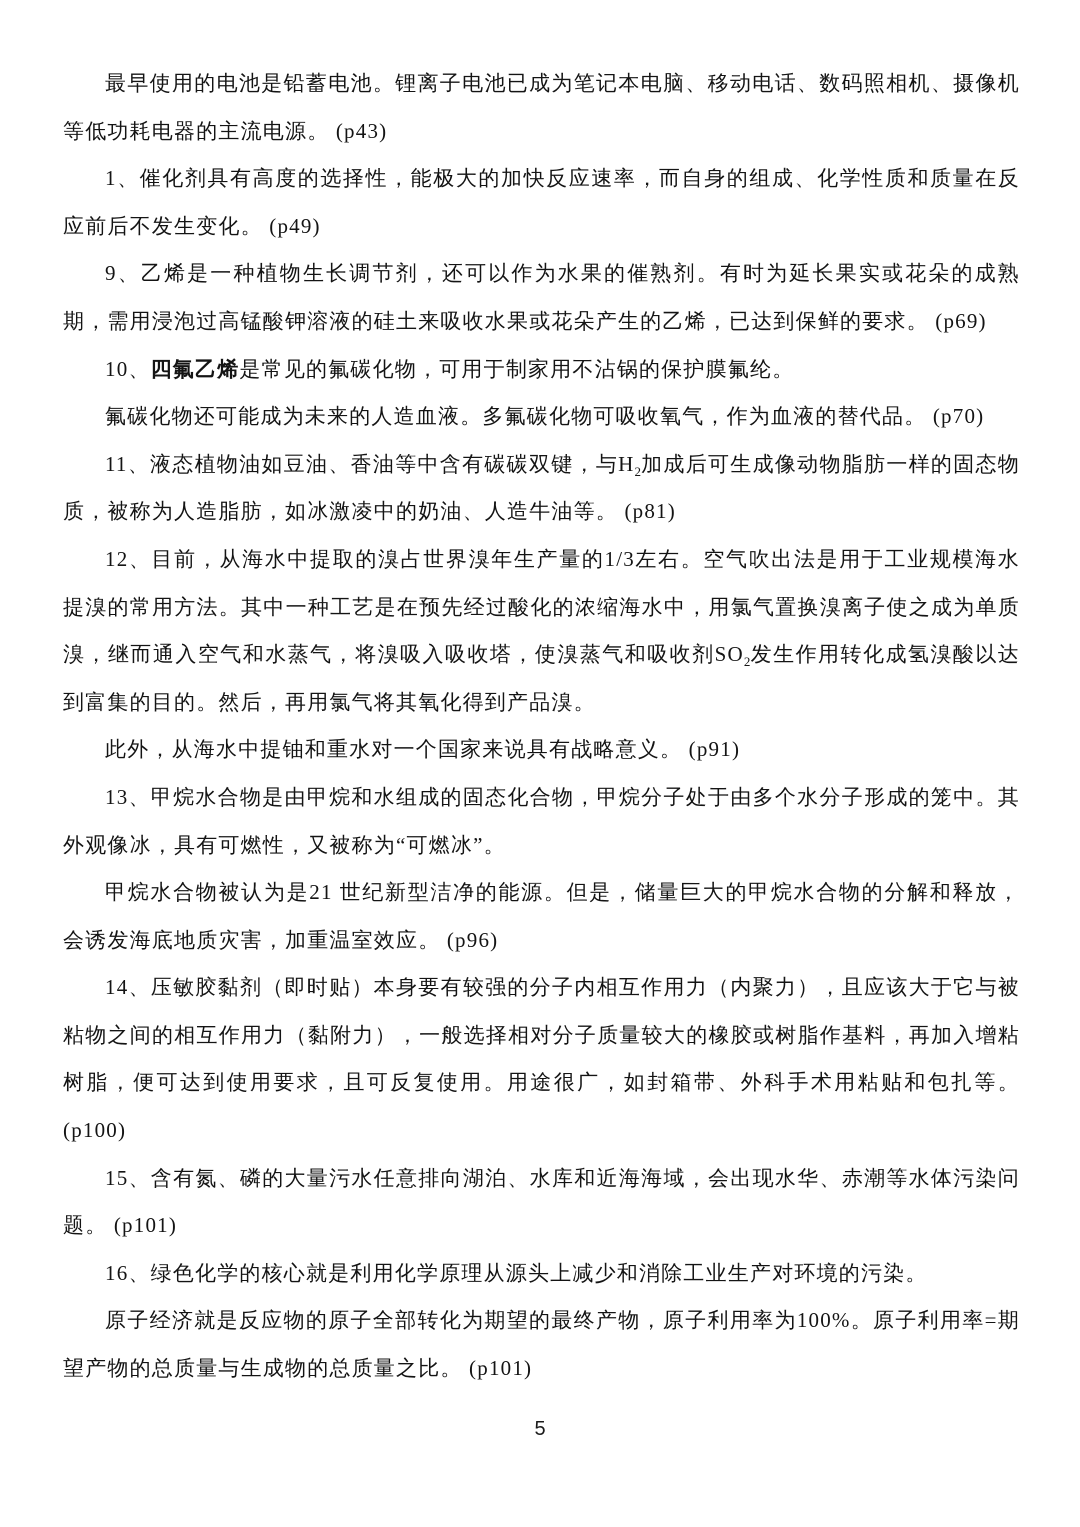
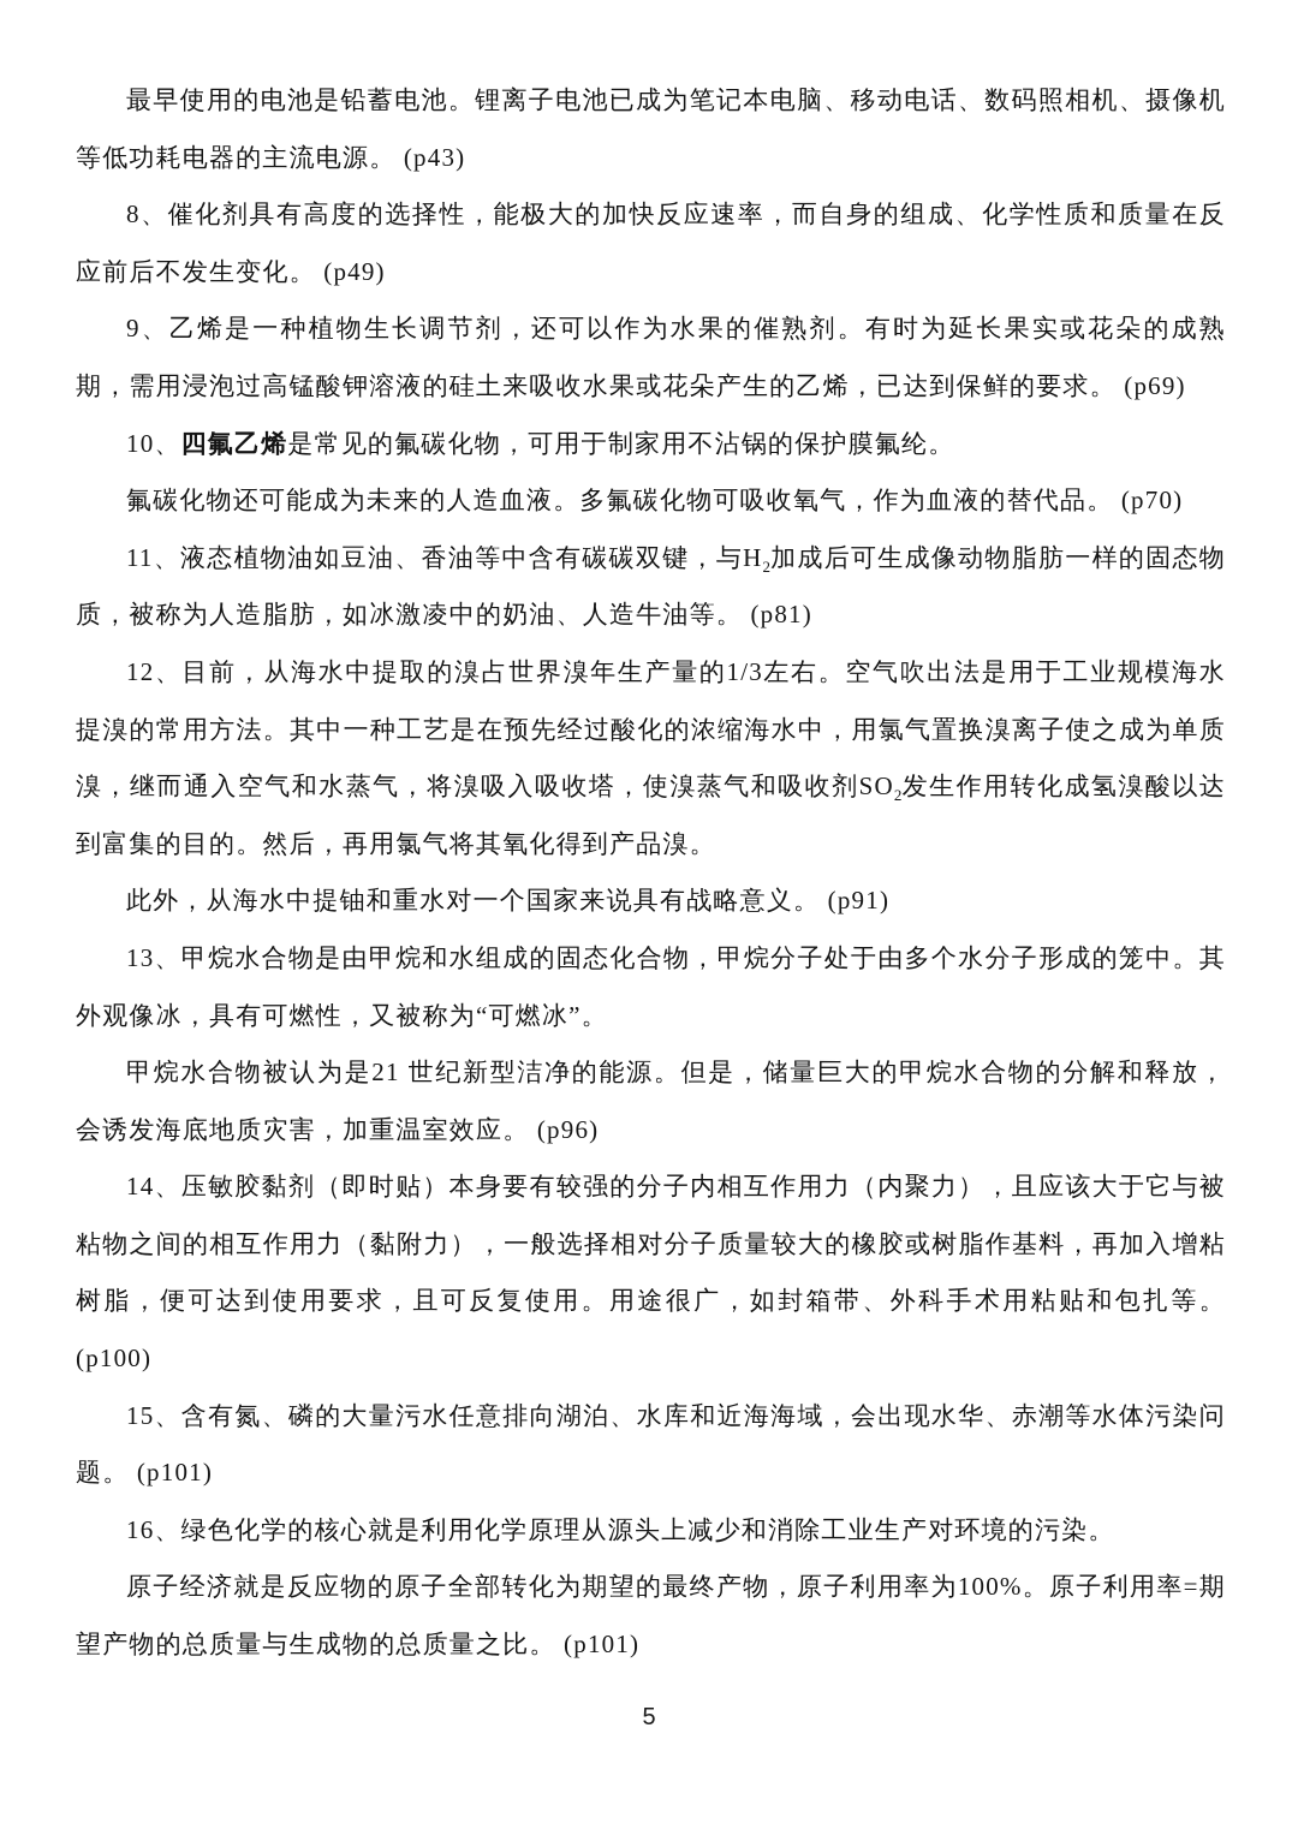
  最早使用的电池是铅蓄电池。锂离子电池已成为笔记本电脑、移动电话、数码照相机、摄像机等低功耗电器的主流电源。 (p43)
- 1、催化剂具有高度的选择性，能极大的加快反应速率，而自身的组成、化学性质和质量在反应前后不发生变化。 (p49)
+ 8、催化剂具有高度的选择性，能极大的加快反应速率，而自身的组成、化学性质和质量在反应前后不发生变化。 (p49)
  9、乙烯是一种植物生长调节剂，还可以作为水果的催熟剂。有时为延长果实或花朵的成熟期，需用浸泡过高锰酸钾溶液的硅土来吸收水果或花朵产生的乙烯，已达到保鲜的要求。 (p69)
  10、四氟乙烯是常见的氟碳化物，可用于制家用不沾锅的保护膜氟纶。
  氟碳化物还可能成为未来的人造血液。多氟碳化物可吸收氧气，作为血液的替代品。 (p70)
  11、液态植物油如豆油、香油等中含有碳碳双键，与H2加成后可生成像动物脂肪一样的固态物质，被称为人造脂肪，如冰激凌中的奶油、人造牛油等。 (p81)
  12、目前，从海水中提取的溴占世界溴年生产量的1/3左右。空气吹出法是用于工业规模海水提溴的常用方法。其中一种工艺是在预先经过酸化的浓缩海水中，用氯气置换溴离子使之成为单质溴，继而通入空气和水蒸气，将溴吸入吸收塔，使溴蒸气和吸收剂SO2发生作用转化成氢溴酸以达到富集的目的。然后，再用氯气将其氧化得到产品溴。
  此外，从海水中提铀和重水对一个国家来说具有战略意义。 (p91)
  13、甲烷水合物是由甲烷和水组成的固态化合物，甲烷分子处于由多个水分子形成的笼中。其外观像冰，具有可燃性，又被称为“可燃冰”。
  甲烷水合物被认为是21 世纪新型洁净的能源。但是，储量巨大的甲烷水合物的分解和释放，会诱发海底地质灾害，加重温室效应。 (p96)
  14、压敏胶黏剂（即时贴）本身要有较强的分子内相互作用力（内聚力），且应该大于它与被粘物之间的相互作用力（黏附力），一般选择相对分子质量较大的橡胶或树脂作基料，再加入增粘树脂，便可达到使用要求，且可反复使用。用途很广，如封箱带、外科手术用粘贴和包扎等。 (p100)
  15、含有氮、磷的大量污水任意排向湖泊、水库和近海海域，会出现水华、赤潮等水体污染问题。 (p101)
  16、绿色化学的核心就是利用化学原理从源头上减少和消除工业生产对环境的污染。
  原子经济就是反应物的原子全部转化为期望的最终产物，原子利用率为100%。原子利用率=期望产物的总质量与生成物的总质量之比。 (p101)
  5
